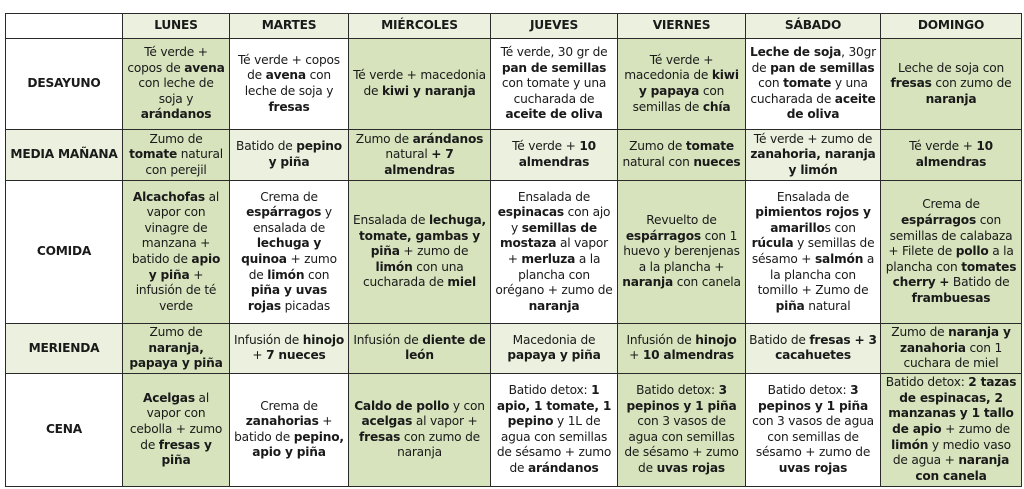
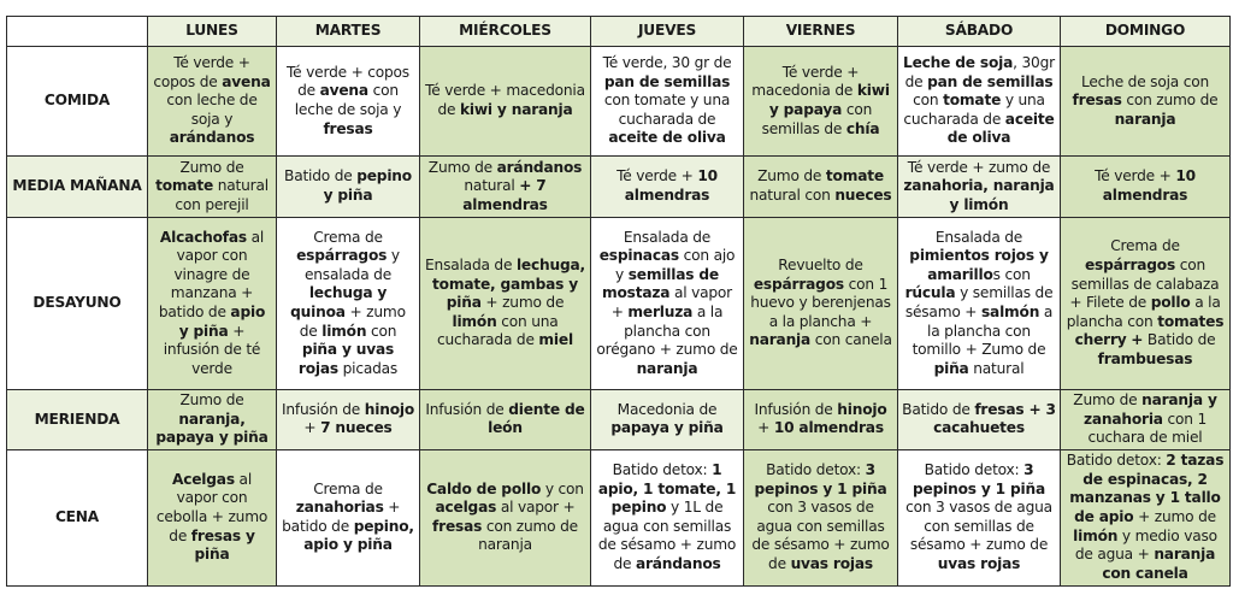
  	LUNES	MARTES	MIÉRCOLES	JUEVES	VIERNES	SÁBADO	DOMINGO
- DESAYUNO	Té verde + copos de avena con leche de soja y arándanos	Té verde + copos de avena con leche de soja y fresas	Té verde + macedonia de kiwi y naranja	Té verde, 30 gr de pan de semillas con tomate y una cucharada de aceite de oliva	Té verde + macedonia de kiwi y papaya con semillas de chía	Leche de soja, 30gr de pan de semillas con tomate y una cucharada de aceite de oliva	Leche de soja con fresas con zumo de naranja
+ COMIDA	Té verde + copos de avena con leche de soja y arándanos	Té verde + copos de avena con leche de soja y fresas	Té verde + macedonia de kiwi y naranja	Té verde, 30 gr de pan de semillas con tomate y una cucharada de aceite de oliva	Té verde + macedonia de kiwi y papaya con semillas de chía	Leche de soja, 30gr de pan de semillas con tomate y una cucharada de aceite de oliva	Leche de soja con fresas con zumo de naranja
  MEDIA MAÑANA	Zumo de tomate natural con perejil	Batido de pepino y piña	Zumo de arándanos natural + 7 almendras	Té verde + 10 almendras	Zumo de tomate natural con nueces	Té verde + zumo de zanahoria, naranja y limón	Té verde + 10 almendras
- COMIDA	Alcachofas al vapor con vinagre de manzana + batido de apio y piña + infusión de té verde	Crema de espárragos y ensalada de lechuga y quinoa + zumo de limón con piña y uvas rojas picadas	Ensalada de lechuga, tomate, gambas y piña + zumo de limón con una cucharada de miel	Ensalada de espinacas con ajo y semillas de mostaza al vapor + merluza a la plancha con orégano + zumo de naranja	Revuelto de espárragos con 1 huevo y berenjenas a la plancha + naranja con canela	Ensalada de pimientos rojos y amarillos con rúcula y semillas de sésamo + salmón a la plancha con tomillo + Zumo de piña natural	Crema de espárragos con semillas de calabaza + Filete de pollo a la plancha con tomates cherry + Batido de frambuesas
+ DESAYUNO	Alcachofas al vapor con vinagre de manzana + batido de apio y piña + infusión de té verde	Crema de espárragos y ensalada de lechuga y quinoa + zumo de limón con piña y uvas rojas picadas	Ensalada de lechuga, tomate, gambas y piña + zumo de limón con una cucharada de miel	Ensalada de espinacas con ajo y semillas de mostaza al vapor + merluza a la plancha con orégano + zumo de naranja	Revuelto de espárragos con 1 huevo y berenjenas a la plancha + naranja con canela	Ensalada de pimientos rojos y amarillos con rúcula y semillas de sésamo + salmón a la plancha con tomillo + Zumo de piña natural	Crema de espárragos con semillas de calabaza + Filete de pollo a la plancha con tomates cherry + Batido de frambuesas
  MERIENDA	Zumo de naranja, papaya y piña	Infusión de hinojo + 7 nueces	Infusión de diente de león	Macedonia de papaya y piña	Infusión de hinojo + 10 almendras	Batido de fresas + 3 cacahuetes	Zumo de naranja y zanahoria con 1 cuchara de miel
  CENA	Acelgas al vapor con cebolla + zumo de fresas y piña	Crema de zanahorias + batido de pepino, apio y piña	Caldo de pollo y con acelgas al vapor + fresas con zumo de naranja	Batido detox: 1 apio, 1 tomate, 1 pepino y 1L de agua con semillas de sésamo + zumo de arándanos	Batido detox: 3 pepinos y 1 piña con 3 vasos de agua con semillas de sésamo + zumo de uvas rojas	Batido detox: 3 pepinos y 1 piña con 3 vasos de agua con semillas de sésamo + zumo de uvas rojas	Batido detox: 2 tazas de espinacas, 2 manzanas y 1 tallo de apio + zumo de limón y medio vaso de agua + naranja con canela
